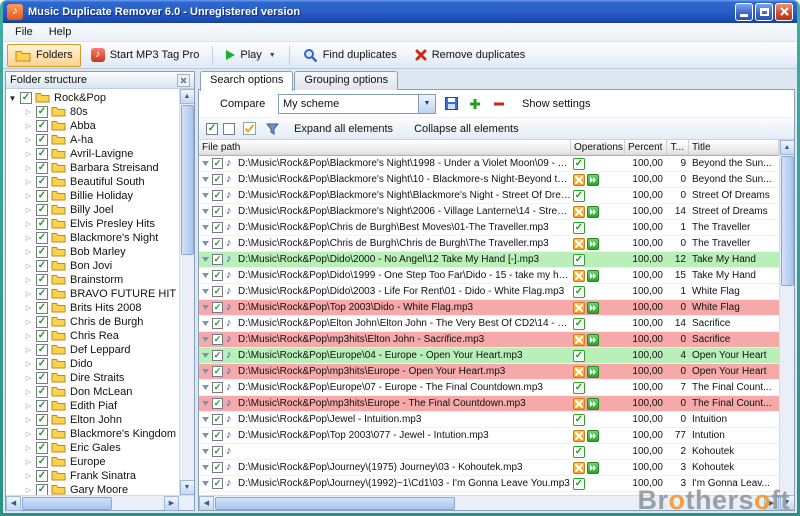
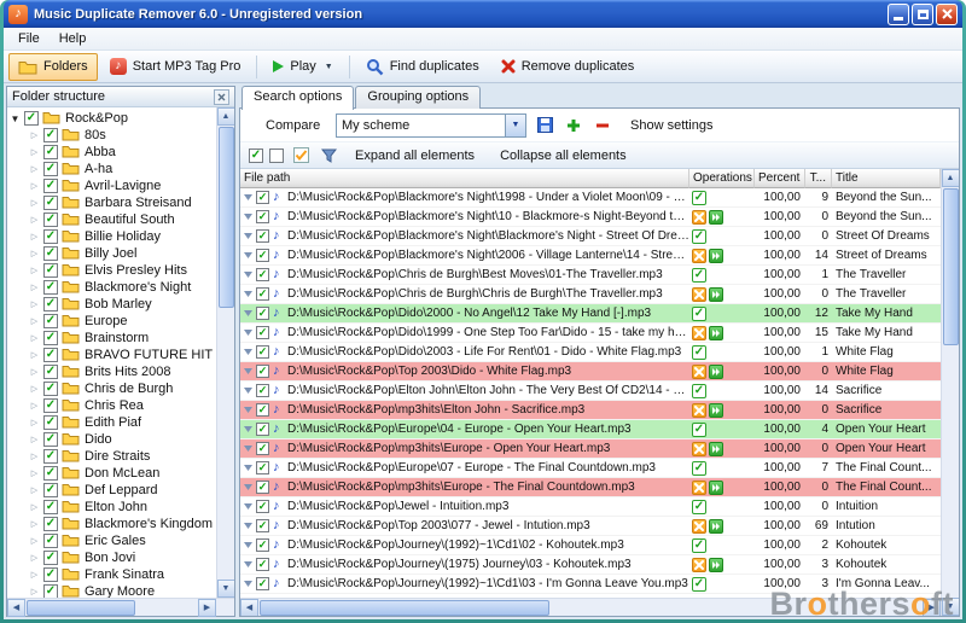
  ♪
  Music Duplicate Remover 6.0 - Unregistered version
  File
  Help
  Folders
  ♪
  Start MP3 Tag Pro
  Play
  Find duplicates
  Remove duplicates
  Folder structure
  ▼
  ✓
  Rock&Pop
  ✓
  80s
  ✓
  Abba
  ✓
  A-ha
  ✓
  Avril-Lavigne
  ✓
  Barbara Streisand
  ✓
  Beautiful South
  ✓
  Billie Holiday
  ✓
  Billy Joel
  ✓
  Elvis Presley Hits
  ✓
  Blackmore's Night
  ✓
  Bob Marley
  ✓
- Bon Jovi
+ Europe
  ✓
  Brainstorm
  ✓
  BRAVO FUTURE HIT
  ✓
  Brits Hits 2008
  ✓
  Chris de Burgh
  ✓
  Chris Rea
  ✓
- Def Leppard
+ Edith Piaf
  ✓
  Dido
  ✓
  Dire Straits
  ✓
  Don McLean
  ✓
- Edith Piaf
+ Def Leppard
  ✓
  Elton John
  ✓
  Blackmore's Kingdom
  ✓
  Eric Gales
  ✓
- Europe
+ Bon Jovi
  ✓
  Frank Sinatra
  ✓
  Gary Moore
  Search options
  Grouping options
  Compare
  My scheme
  Show settings
  ✓
  ✓
  Expand all elements
  Collapse all elements
  File path
  Operations
  Percent
  T...
  Title
  ✓
  ♪
  D:\Music\Rock&Pop\Blackmore's Night\1998 - Under a Violet Moon\09 - Bla
  ✓
  100,00
  9
  Beyond the Sun...
  ✓
  ♪
  D:\Music\Rock&Pop\Blackmore's Night\10 - Blackmore-s Night-Beyond the
  100,00
  0
  Beyond the Sun...
  ✓
  ♪
  D:\Music\Rock&Pop\Blackmore's Night\Blackmore's Night - Street Of Dream
  ✓
  100,00
  0
  Street Of Dreams
  ✓
  ♪
  D:\Music\Rock&Pop\Blackmore's Night\2006 - Village Lanterne\14 - Street
  100,00
  14
  Street of Dreams
  ✓
  ♪
  D:\Music\Rock&Pop\Chris de Burgh\Best Moves\01-The Traveller.mp3
  ✓
  100,00
  1
  The Traveller
  ✓
  ♪
  D:\Music\Rock&Pop\Chris de Burgh\Chris de Burgh\The Traveller.mp3
  100,00
  0
  The Traveller
  ✓
  ♪
  D:\Music\Rock&Pop\Dido\2000 - No Angel\12 Take My Hand [-].mp3
  ✓
  100,00
  12
  Take My Hand
  ✓
  ♪
  D:\Music\Rock&Pop\Dido\1999 - One Step Too Far\Dido - 15 - take my han
  100,00
  15
  Take My Hand
  ✓
  ♪
  D:\Music\Rock&Pop\Dido\2003 - Life For Rent\01 - Dido - White Flag.mp3
  ✓
  100,00
  1
  White Flag
  ✓
  ♪
  D:\Music\Rock&Pop\Top 2003\Dido - White Flag.mp3
  100,00
  0
  White Flag
  ✓
  ♪
  D:\Music\Rock&Pop\Elton John\Elton John - The Very Best Of CD2\14 - Elt
  ✓
  100,00
  14
  Sacrifice
  ✓
  ♪
  D:\Music\Rock&Pop\mp3hits\Elton John - Sacrifice.mp3
  100,00
  0
  Sacrifice
  ✓
  ♪
  D:\Music\Rock&Pop\Europe\04 - Europe - Open Your Heart.mp3
  ✓
  100,00
  4
  Open Your Heart
  ✓
  ♪
  D:\Music\Rock&Pop\mp3hits\Europe - Open Your Heart.mp3
  100,00
  0
  Open Your Heart
  ✓
  ♪
  D:\Music\Rock&Pop\Europe\07 - Europe - The Final Countdown.mp3
  ✓
  100,00
  7
  The Final Count...
  ✓
  ♪
  D:\Music\Rock&Pop\mp3hits\Europe - The Final Countdown.mp3
  100,00
  0
  The Final Count...
  ✓
  ♪
  D:\Music\Rock&Pop\Jewel - Intuition.mp3
  ✓
  100,00
  0
  Intuition
  ✓
  ♪
  D:\Music\Rock&Pop\Top 2003\077 - Jewel - Intution.mp3
  100,00
- 77
+ 69
  Intution
  ✓
  ♪
+ D:\Music\Rock&Pop\Journey\(1992)~1\Cd1\02 - Kohoutek.mp3
  ✓
  100,00
  2
  Kohoutek
  ✓
  ♪
  D:\Music\Rock&Pop\Journey\(1975) Journey\03 - Kohoutek.mp3
  100,00
  3
  Kohoutek
  ✓
  ♪
  D:\Music\Rock&Pop\Journey\(1992)~1\Cd1\03 - I'm Gonna Leave You.mp3
  ✓
  100,00
  3
  I'm Gonna Leav...
  Brothersoft
